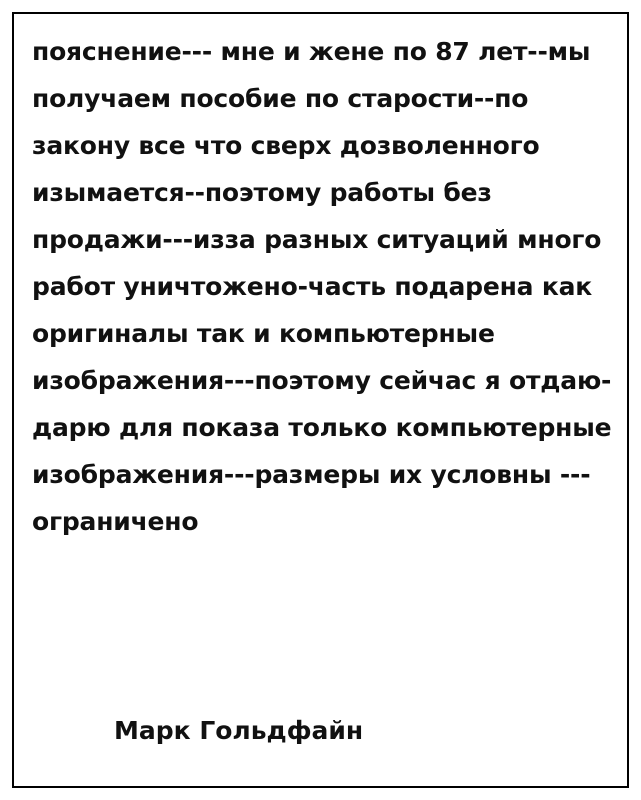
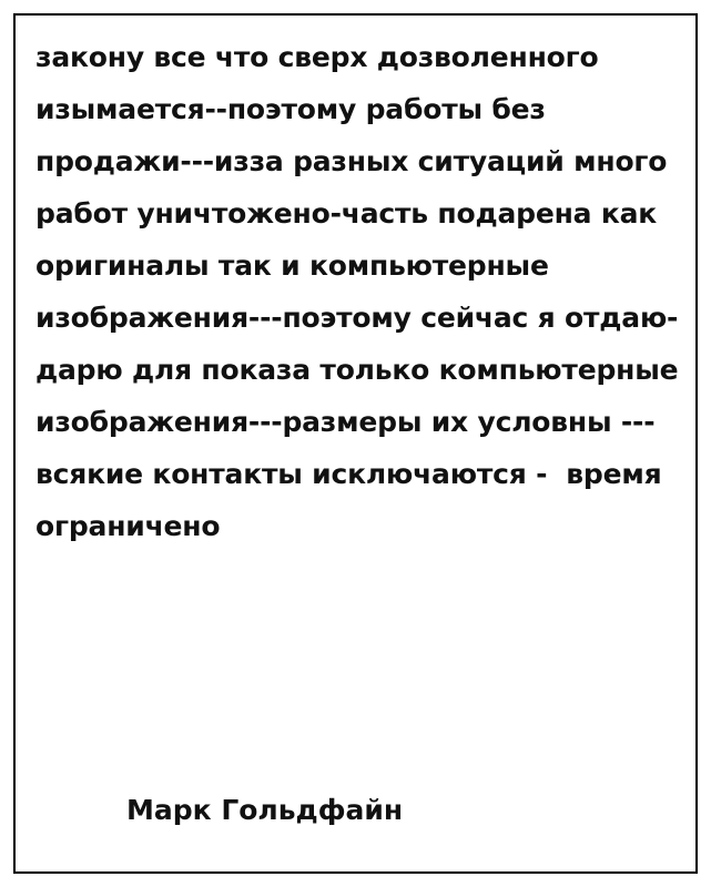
- пояснение--- мне и жене по 87 лет--мы
- получаем пособие по старости--по
  закону все что сверх дозволенного
  изымается--поэтому работы без
  продажи---изза разных ситуаций много
  работ уничтожено-часть подарена как
  оригиналы так и компьютерные
  изображения---поэтому сейчас я отдаю-
  дарю для показа только компьютерные
  изображения---размеры их условны ---
+ всякие контакты исключаются - время
  ограничено
  Марк Гольдфайн
